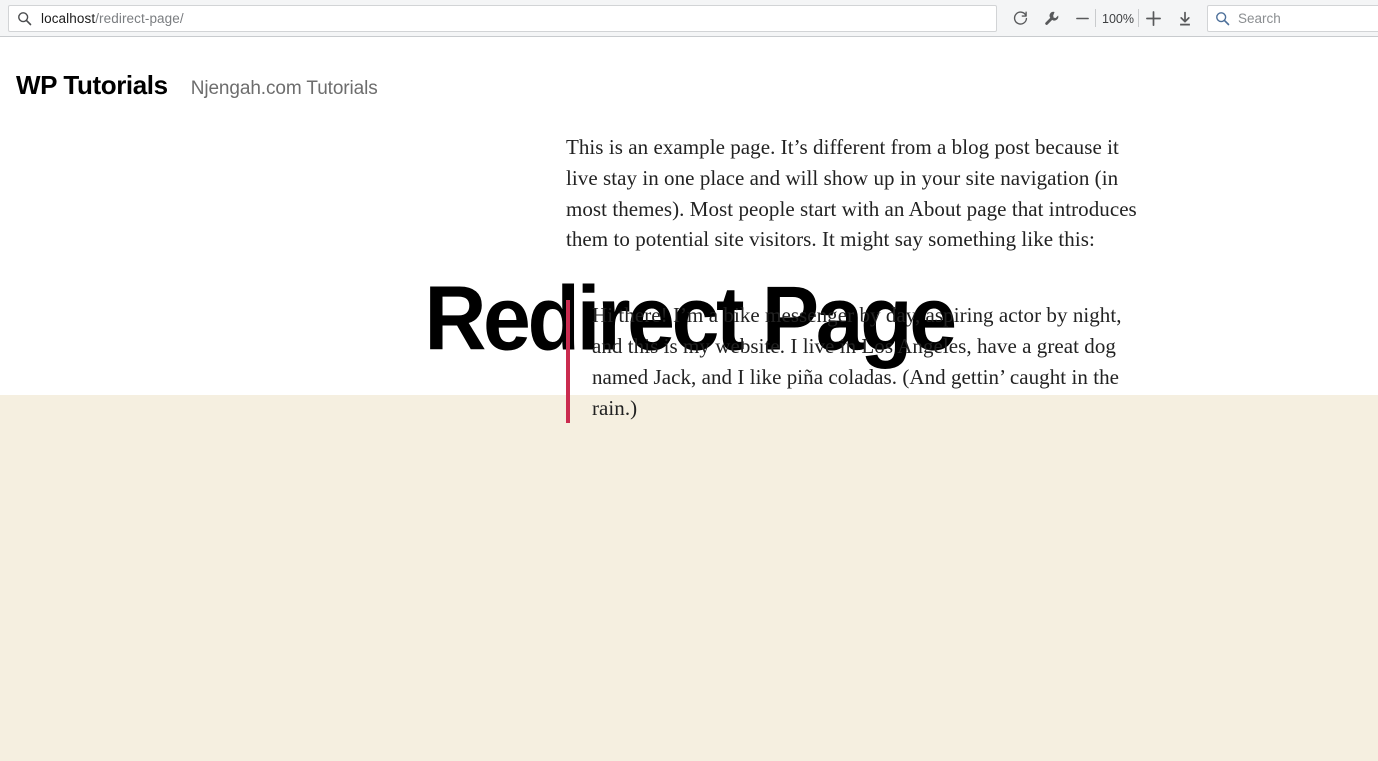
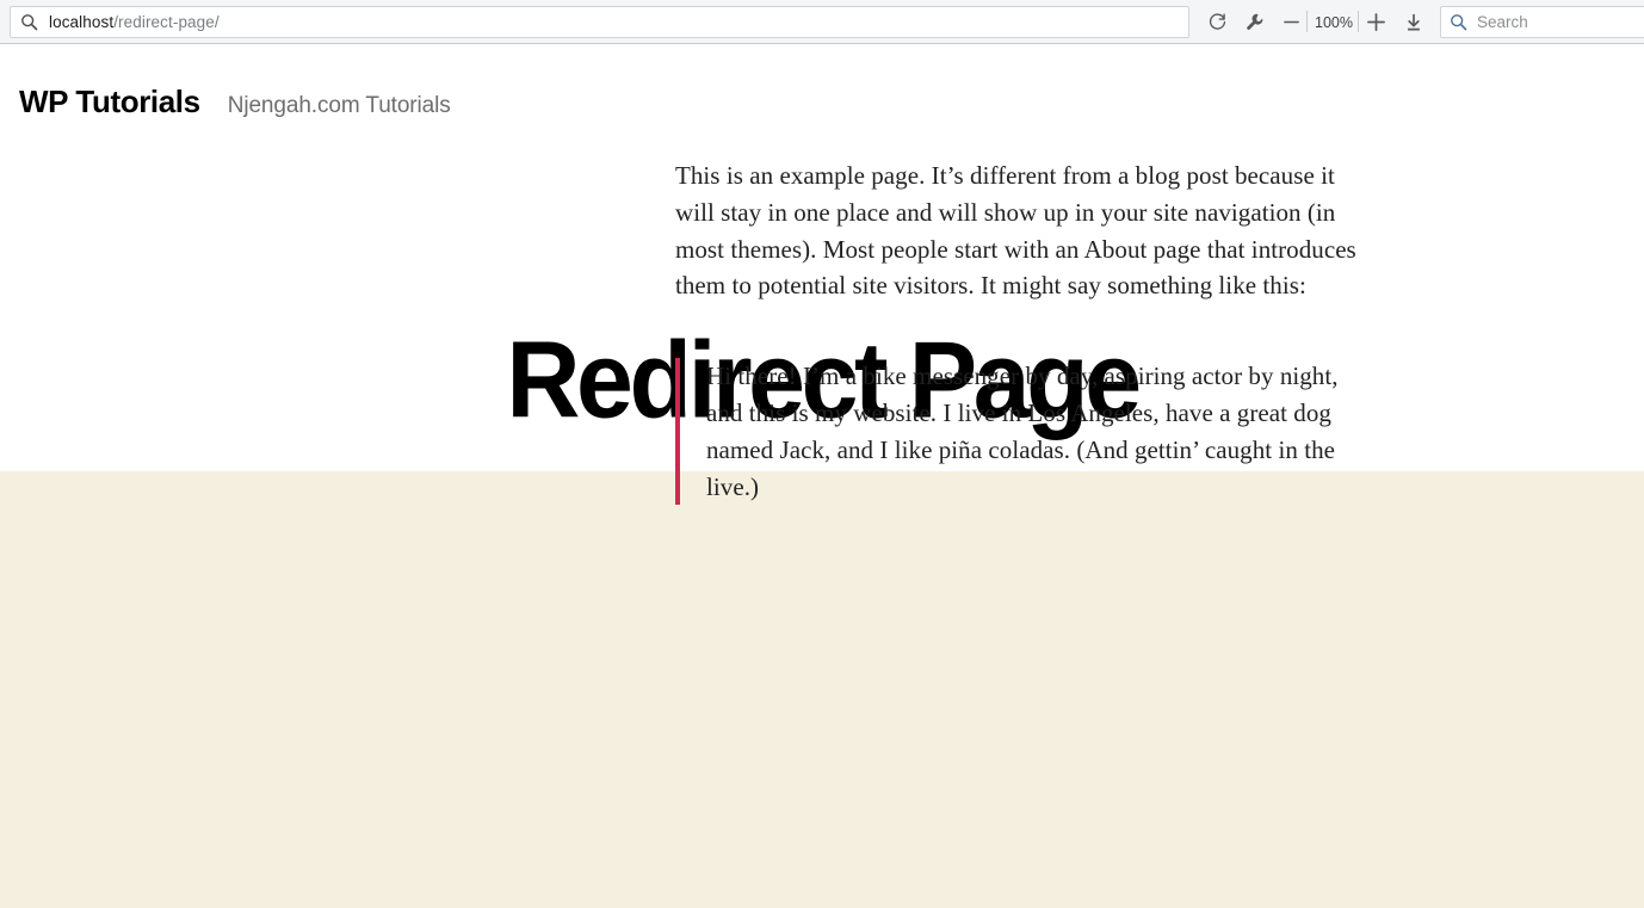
  localhost/redirect-page/
  100%
  Search
  WP Tutorials
  Njengah.com Tutorials
  Redirect Page
- This is an example page. It’s different from a blog post because it live stay in one place and will show up in your site navigation (in most themes). Most people start with an About page that introduces them to potential site visitors. It might say something like this:
+ This is an example page. It’s different from a blog post because it will stay in one place and will show up in your site navigation (in most themes). Most people start with an About page that introduces them to potential site visitors. It might say something like this:
- Hi there! I’m a bike messenger by day, aspiring actor by night, and this is my website. I live in Los Angeles, have a great dog named Jack, and I like piña coladas. (And gettin’ caught in the rain.)
+ Hi there! I’m a bike messenger by day, aspiring actor by night, and this is my website. I live in Los Angeles, have a great dog named Jack, and I like piña coladas. (And gettin’ caught in the live.)
